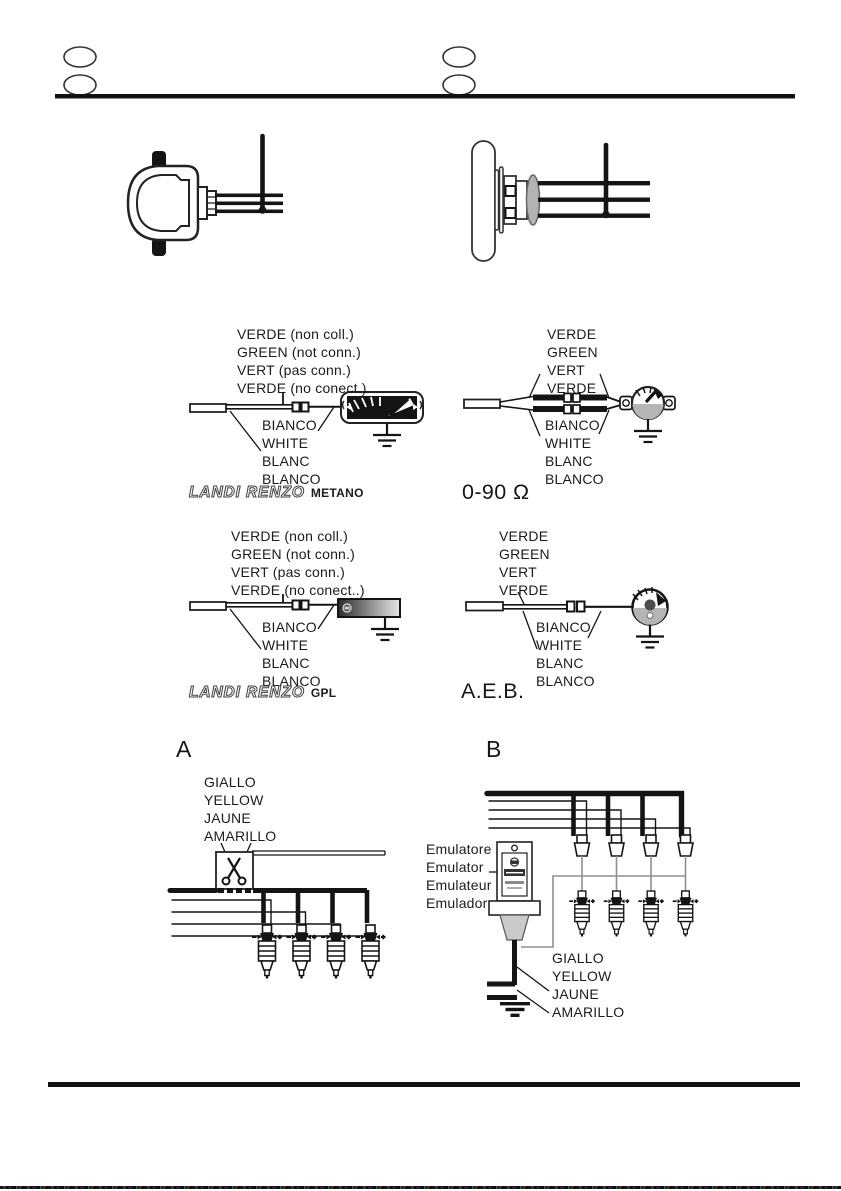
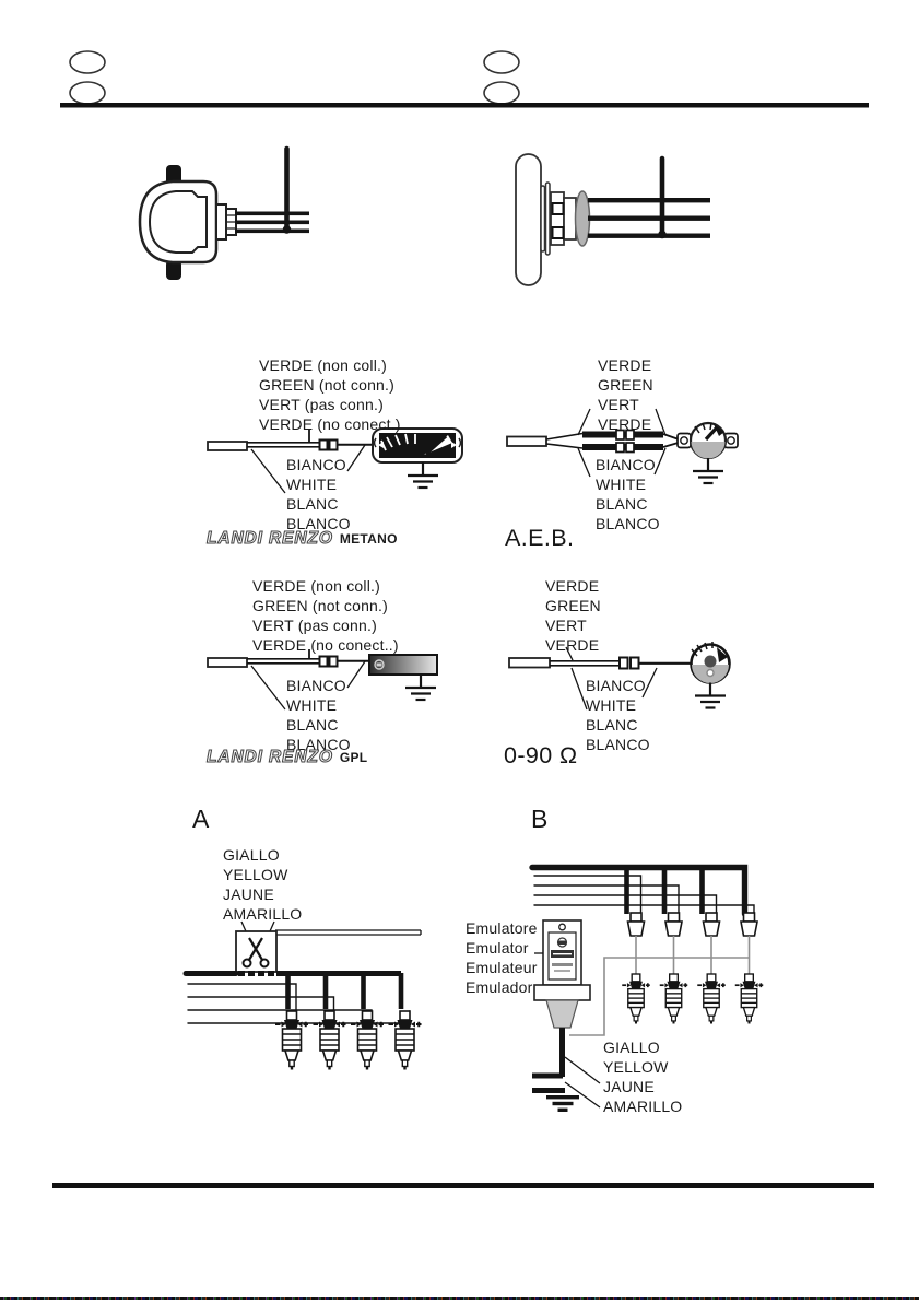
  VERDE (non coll.)
  GREEN (not conn.)
  VERT (pas conn.)
  VERDE (no conect.)
  BIANCO
  WHITE
  BLANC
  BLANCO
  LANDI RENZO
  METANO
  VERDE
  GREEN
  VERT
  VERDE
  BIANCO
  WHITE
  BLANC
  BLANCO
- 0-90 Ω
+ A.E.B.
  VERDE (non coll.)
  GREEN (not conn.)
  VERT (pas conn.)
  VERDE (no conect..)
  BIANCO
  WHITE
  BLANC
  BLANCO
  LANDI RENZO
  GPL
  VERDE
  GREEN
  VERT
  VERDE
  BIANCO
  WHITE
  BLANC
  BLANCO
- A.E.B.
+ 0-90 Ω
  A
  B
  GIALLO
  YELLOW
  JAUNE
  AMARILLO
  Emulatore
  Emulator
  Emulateur
  Emulador
  GIALLO
  YELLOW
  JAUNE
  AMARILLO
